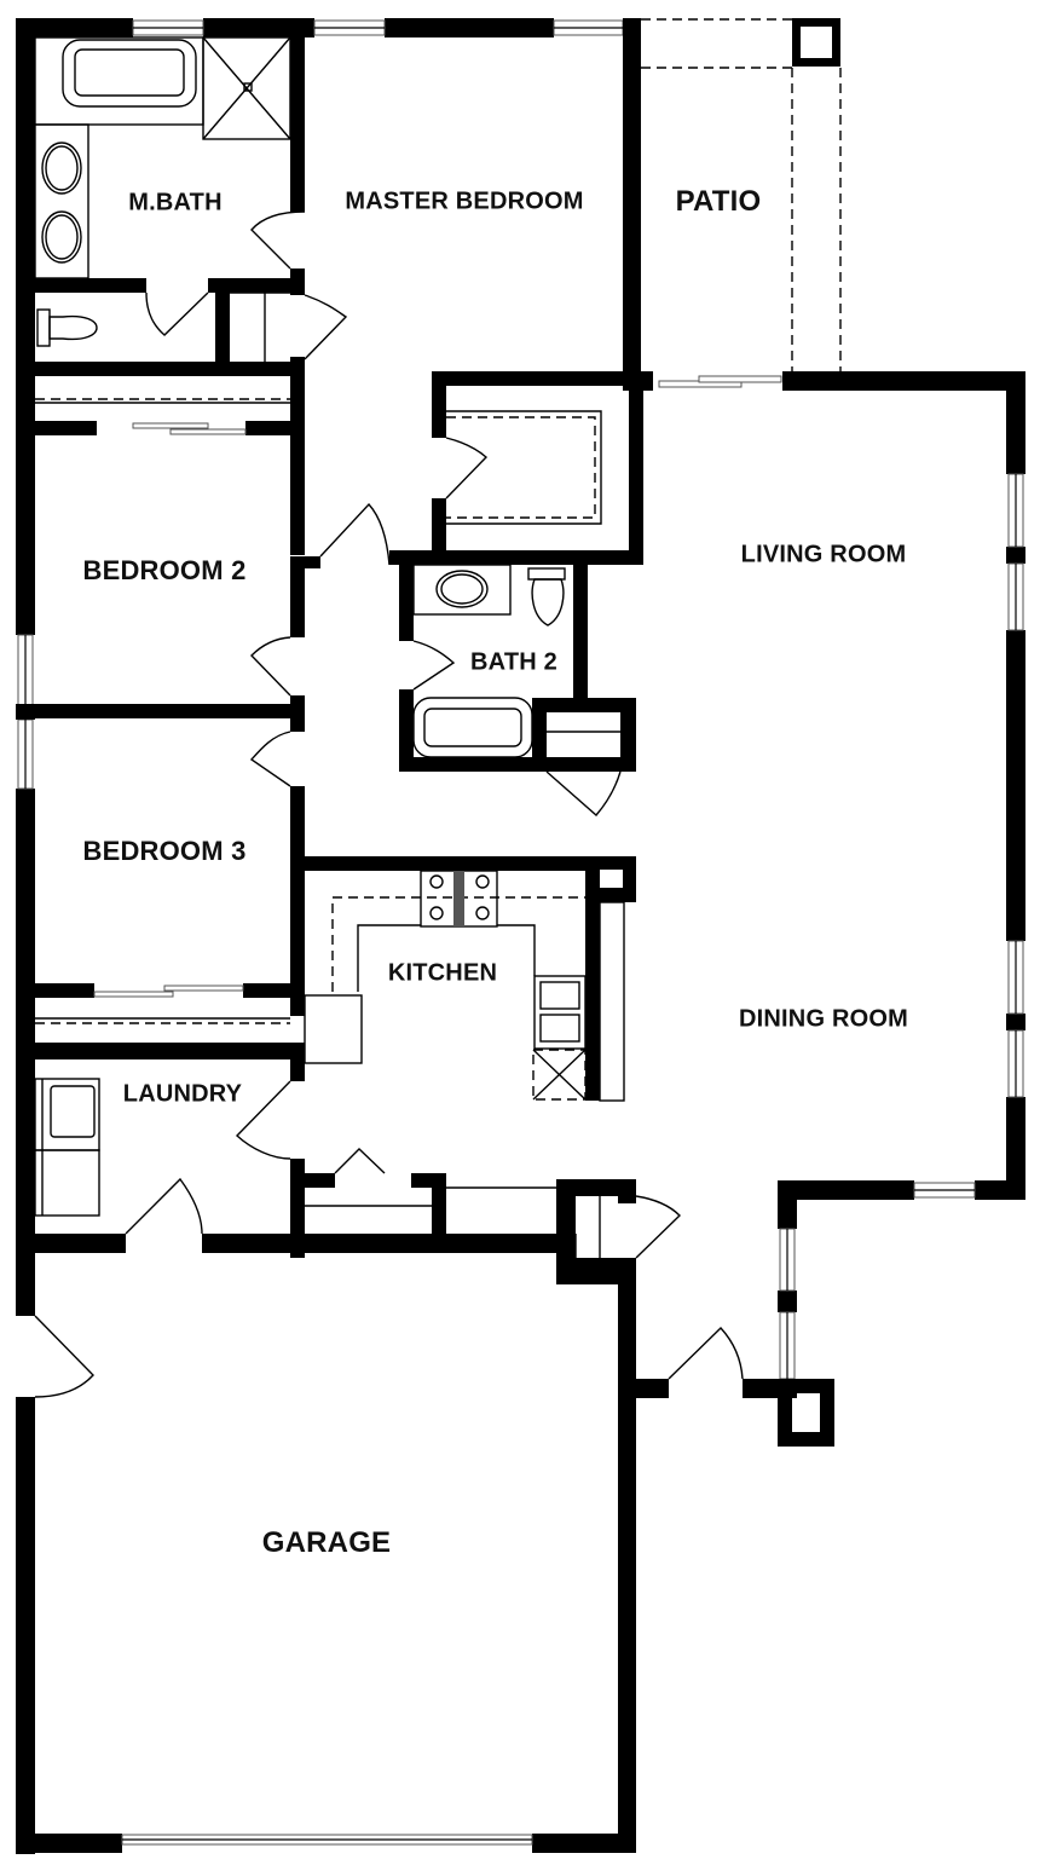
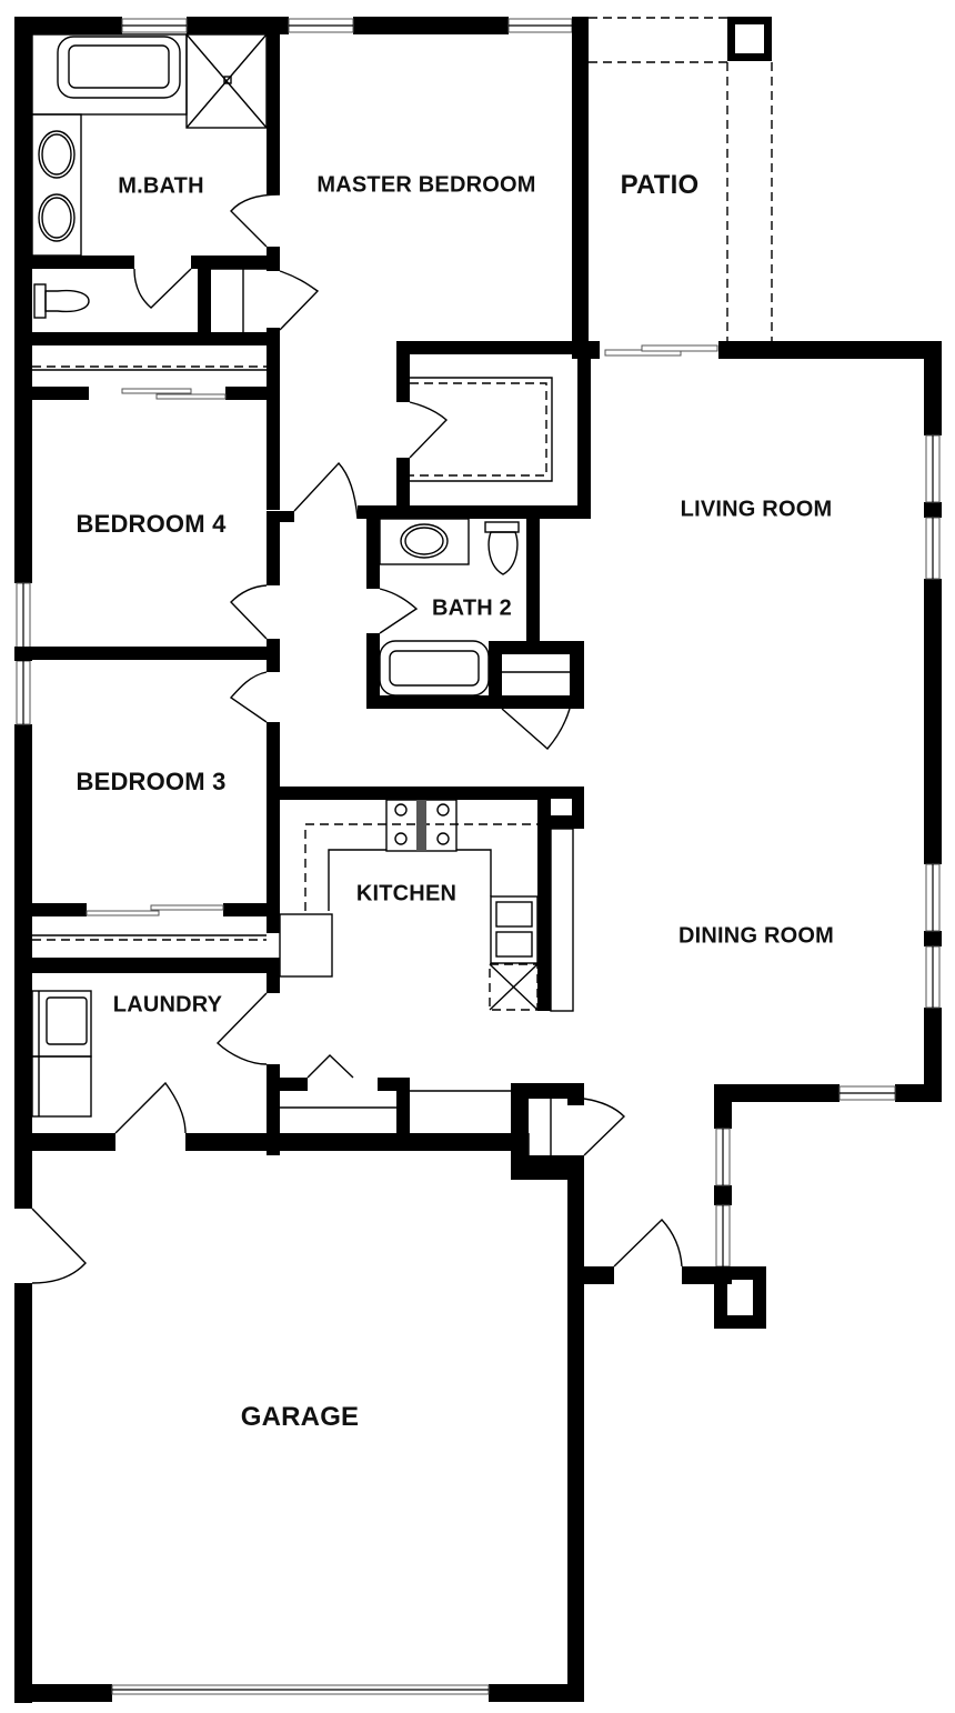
  M.BATH
  MASTER BEDROOM
  PATIO
  LIVING ROOM
- BEDROOM 2
+ BEDROOM 4
  BATH 2
  BEDROOM 3
  KITCHEN
  DINING ROOM
  LAUNDRY
  GARAGE
